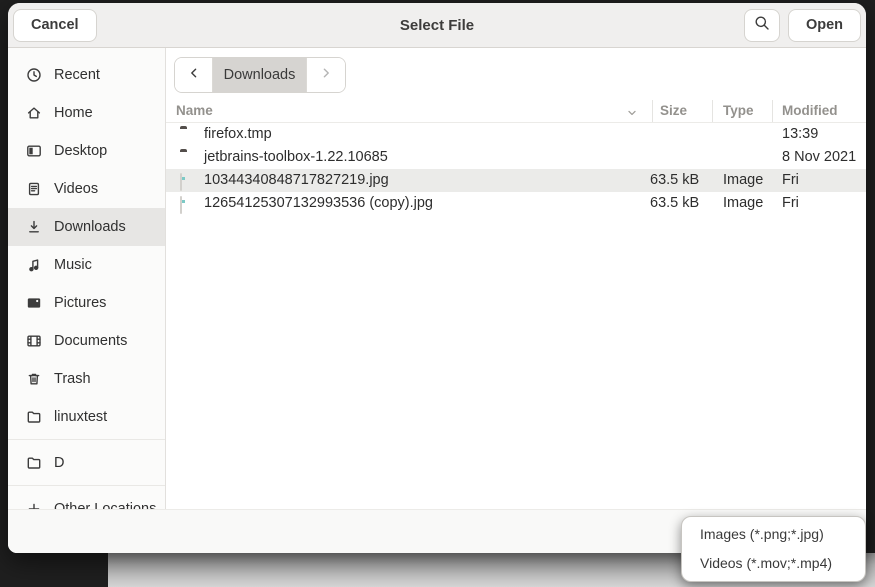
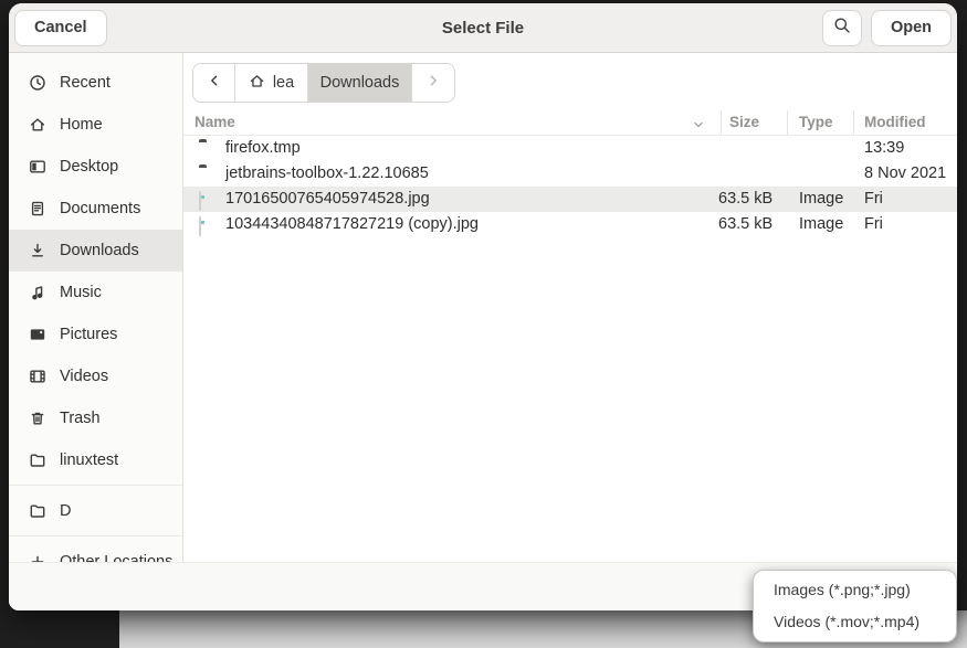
  Cancel
  Select File
  Open
  Recent
  Home
  Desktop
- Videos
+ Documents
  Downloads
  Music
  Pictures
- Documents
+ Videos
  Trash
  linuxtest
  D
+ lea
  Downloads
  Name
  Size
  Type
  Modified
  firefox.tmp
  13:39
  jetbrains-toolbox-1.22.10685
  8 Nov 2021
- 10344340848717827219.jpg
+ 17016500765405974528.jpg
  63.5 kB
  Image
  Fri
- 12654125307132993536 (copy).jpg
+ 10344340848717827219 (copy).jpg
  63.5 kB
  Image
  Fri
  Images (*.png;*.jpg)
  Videos (*.mov;*.mp4)
